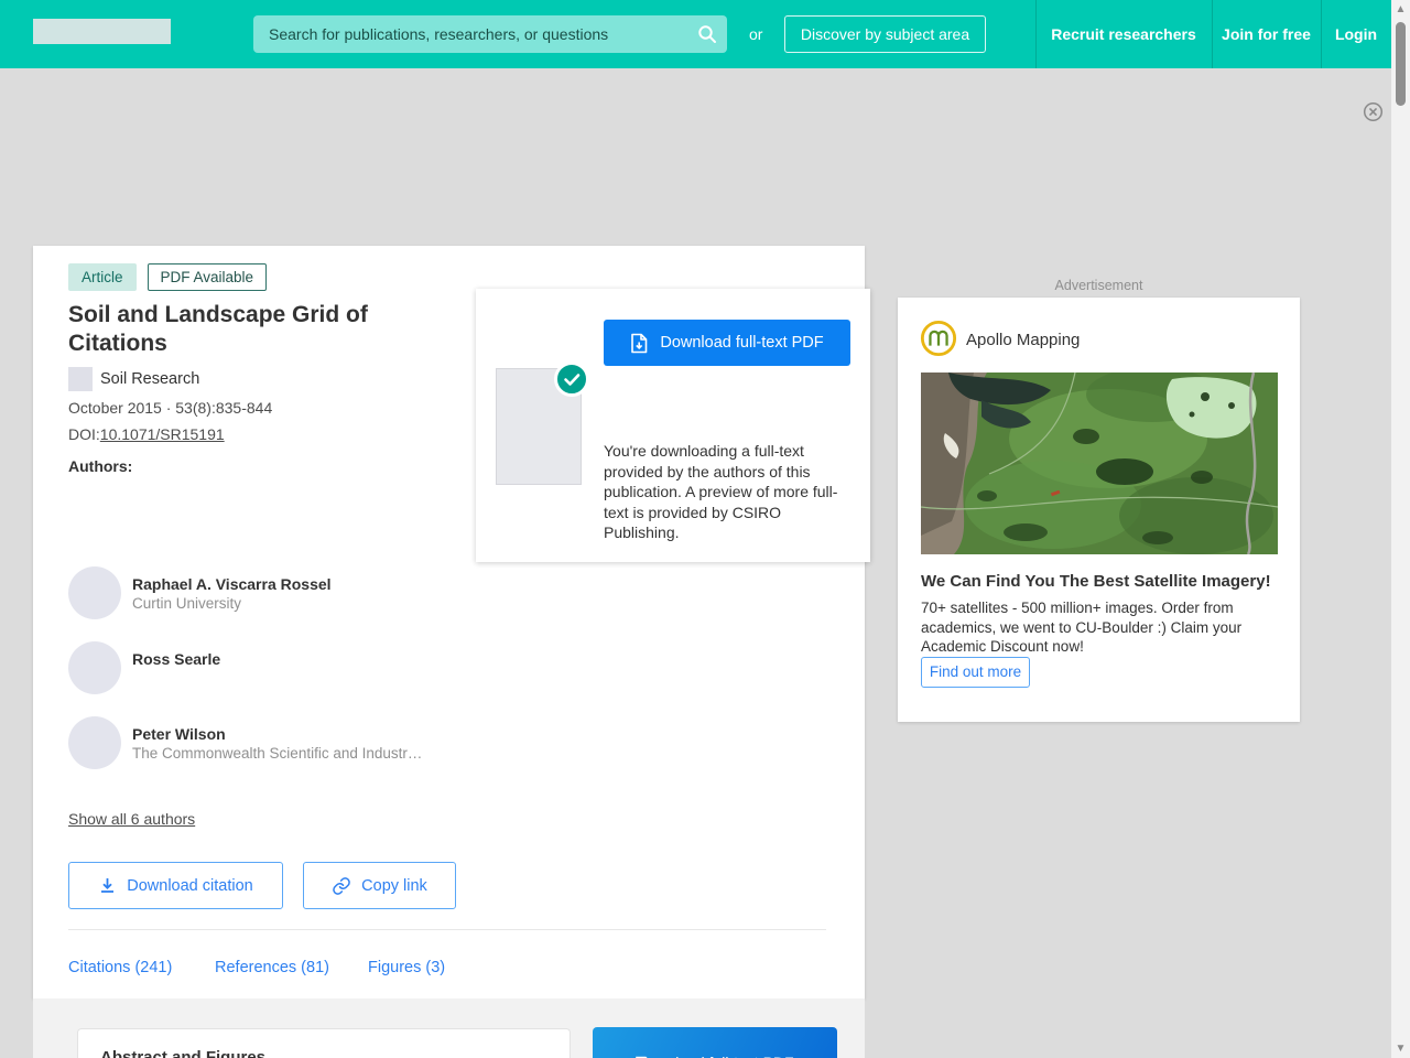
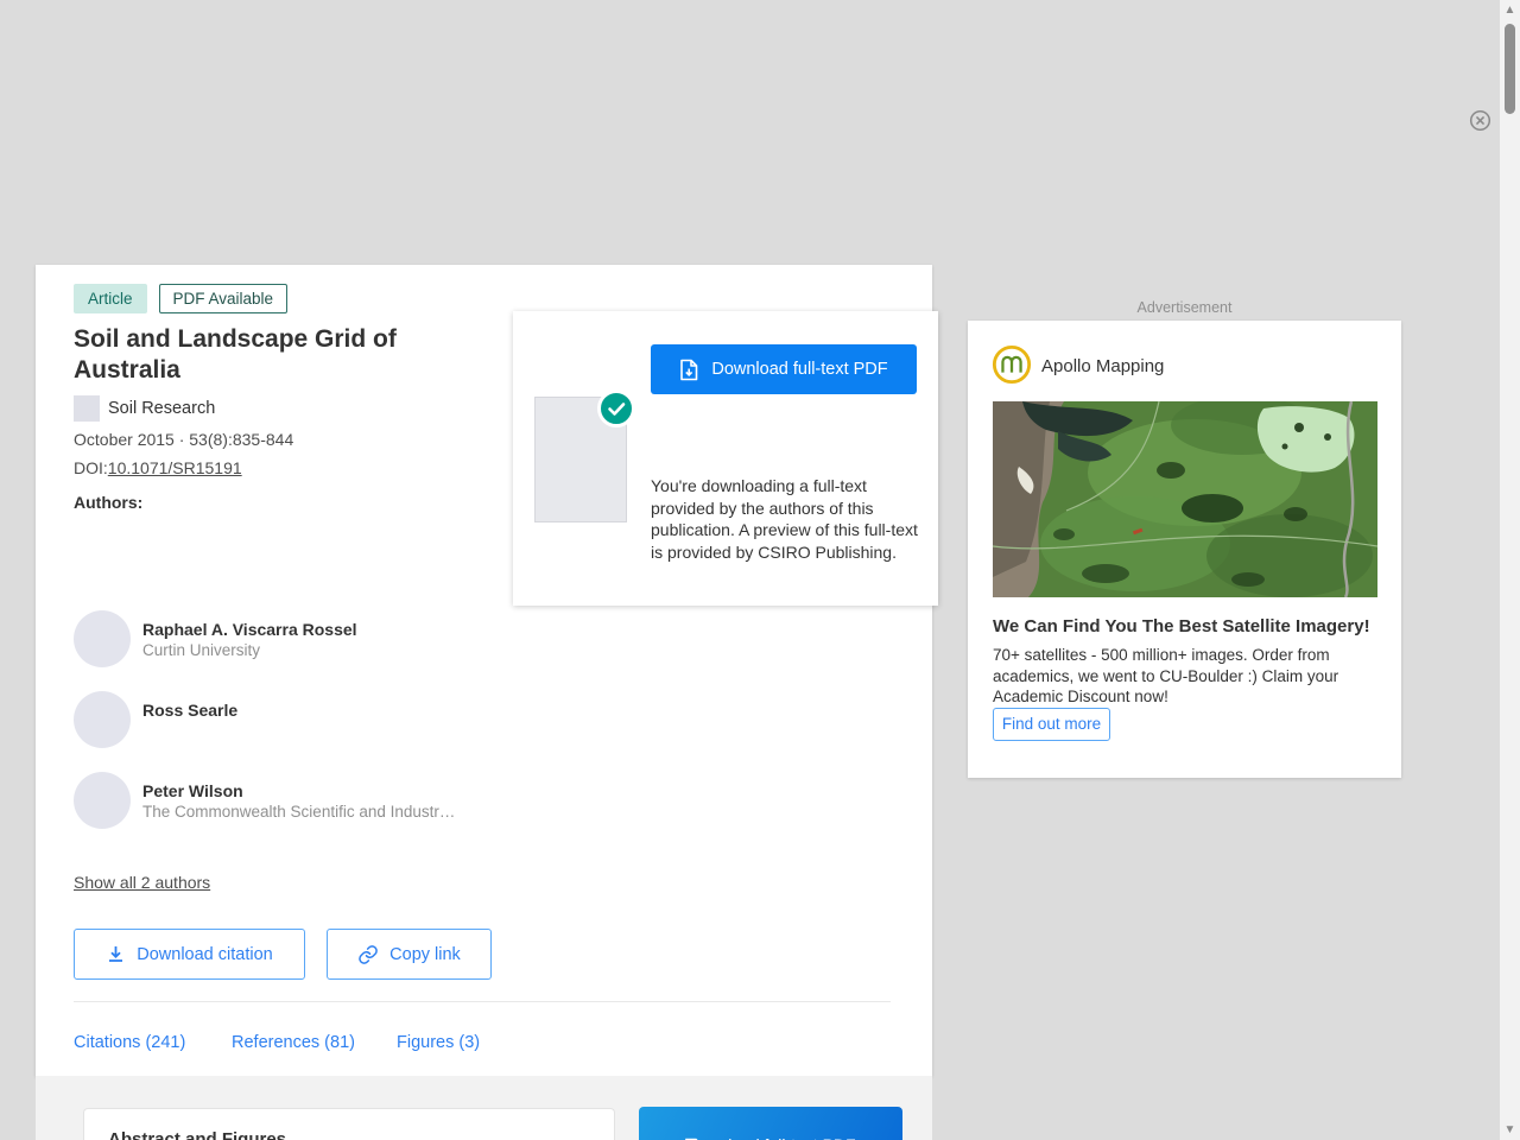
- Search for publications, researchers, or questions
- or
- Discover by subject area
- Recruit researchers
- Join for free
- Login
  ▲
  ▼
  Article
  PDF Available
- Soil and Landscape Grid of Citations
+ Soil and Landscape Grid of Australia
  Soil Research
  October 2015 · 53(8):835-844
  DOI:10.1071/SR15191
  Authors:
  Raphael A. Viscarra Rossel
  Curtin University
  Ross Searle
  Peter Wilson
  The Commonwealth Scientific and Industr…
- Show all 6 authors
+ Show all 2 authors
  Download citation
  Copy link
  Citations (241)
  References (81)
  Figures (3)
  Download full-text PDF
- You're downloading a full-text provided by the authors of this publication. A preview of more full-text is provided by CSIRO Publishing.
+ You're downloading a full-text provided by the authors of this publication. A preview of this full-text is provided by CSIRO Publishing.
  Advertisement
  Apollo Mapping
  We Can Find You The Best Satellite Imagery!
  70+ satellites - 500 million+ images. Order from academics, we went to CU-Boulder :) Claim your Academic Discount now!
  Find out more
